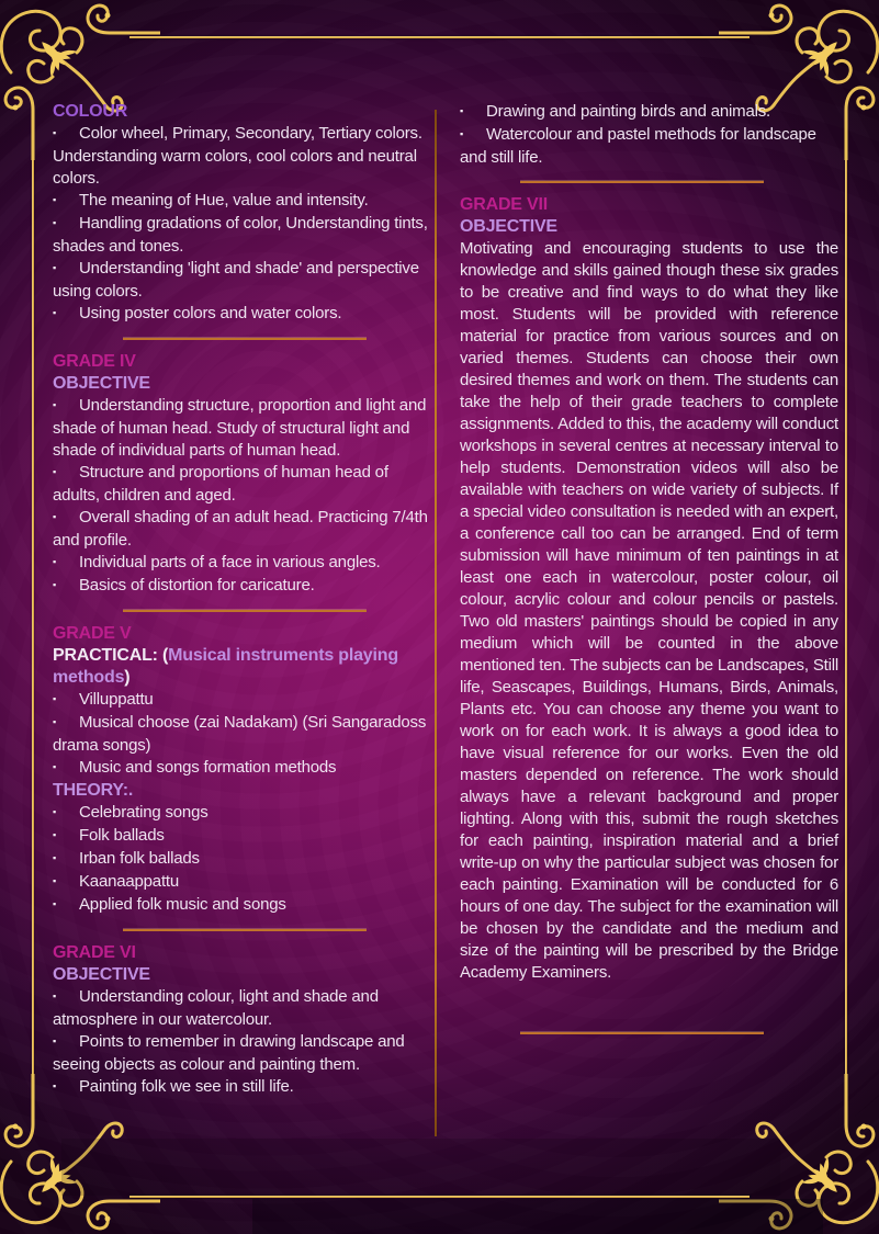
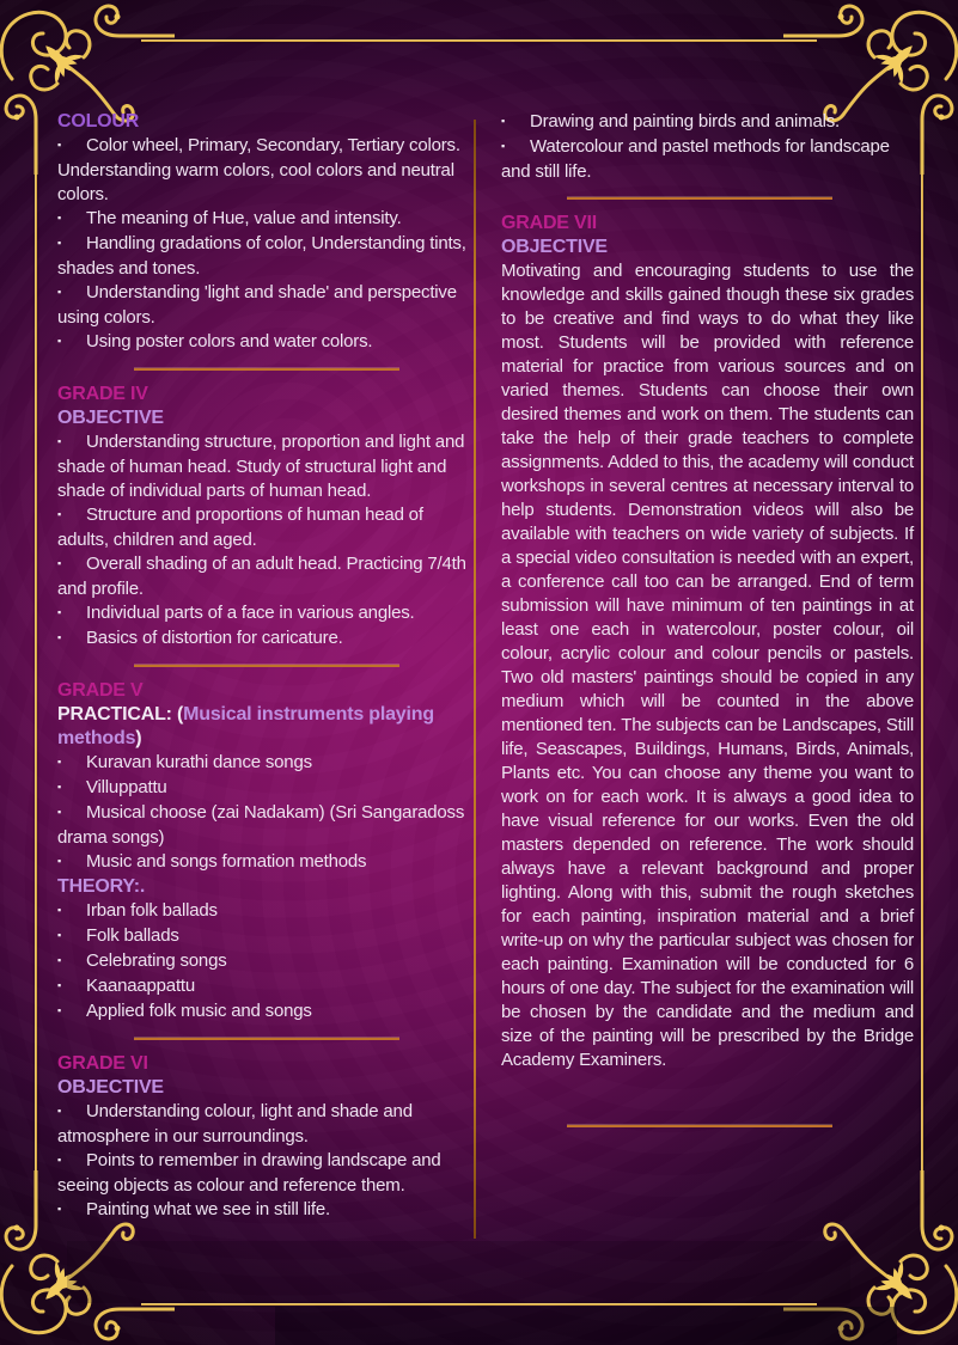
  COLOUR
  ▪ Color wheel, Primary, Secondary, Tertiary colors. Understanding warm colors, cool colors and neutral colors.
  ▪ The meaning of Hue, value and intensity.
  ▪ Handling gradations of color, Understanding tints, shades and tones.
  ▪ Understanding 'light and shade' and perspective using colors.
  ▪ Using poster colors and water colors.
  GRADE IV
  OBJECTIVE
  ▪ Understanding structure, proportion and light and shade of human head. Study of structural light and shade of individual parts of human head.
  ▪ Structure and proportions of human head of adults, children and aged.
  ▪ Overall shading of an adult head. Practicing 7/4th and profile.
  ▪ Individual parts of a face in various angles.
  ▪ Basics of distortion for caricature.
  GRADE V
  PRACTICAL: (Musical instruments playing methods)
+ ▪ Kuravan kurathi dance songs
  ▪ Villuppattu
  ▪ Musical choose (zai Nadakam) (Sri Sangaradoss drama songs)
  ▪ Music and songs formation methods
  THEORY:.
- ▪ Celebrating songs
+ ▪ Irban folk ballads
  ▪ Folk ballads
- ▪ Irban folk ballads
+ ▪ Celebrating songs
  ▪ Kaanaappattu
  ▪ Applied folk music and songs
  GRADE VI
  OBJECTIVE
- ▪ Understanding colour, light and shade and atmosphere in our watercolour.
+ ▪ Understanding colour, light and shade and atmosphere in our surroundings.
- ▪ Points to remember in drawing landscape and seeing objects as colour and painting them.
+ ▪ Points to remember in drawing landscape and seeing objects as colour and reference them.
- ▪ Painting folk we see in still life.
+ ▪ Painting what we see in still life.
  ▪ Drawing and painting birds and animals.
  ▪ Watercolour and pastel methods for landscape and still life.
  GRADE VII
  OBJECTIVE
  Motivating and encouraging students to use the knowledge and skills gained though these six grades to be creative and find ways to do what they like most. Students will be provided with reference material for practice from various sources and on varied themes. Students can choose their own desired themes and work on them. The students can take the help of their grade teachers to complete assignments. Added to this, the academy will conduct workshops in several centres at necessary interval to help students. Demonstration videos will also be available with teachers on wide variety of subjects. If a special video consultation is needed with an expert, a conference call too can be arranged. End of term submission will have minimum of ten paintings in at least one each in watercolour, poster colour, oil colour, acrylic colour and colour pencils or pastels. Two old masters' paintings should be copied in any medium which will be counted in the above mentioned ten. The subjects can be Landscapes, Still life, Seascapes, Buildings, Humans, Birds, Animals, Plants etc. You can choose any theme you want to work on for each work. It is always a good idea to have visual reference for our works. Even the old masters depended on reference. The work should always have a relevant background and proper lighting. Along with this, submit the rough sketches for each painting, inspiration material and a brief write-up on why the particular subject was chosen for each painting. Examination will be conducted for 6 hours of one day. The subject for the examination will be chosen by the candidate and the medium and size of the painting will be prescribed by the Bridge Academy Examiners.
